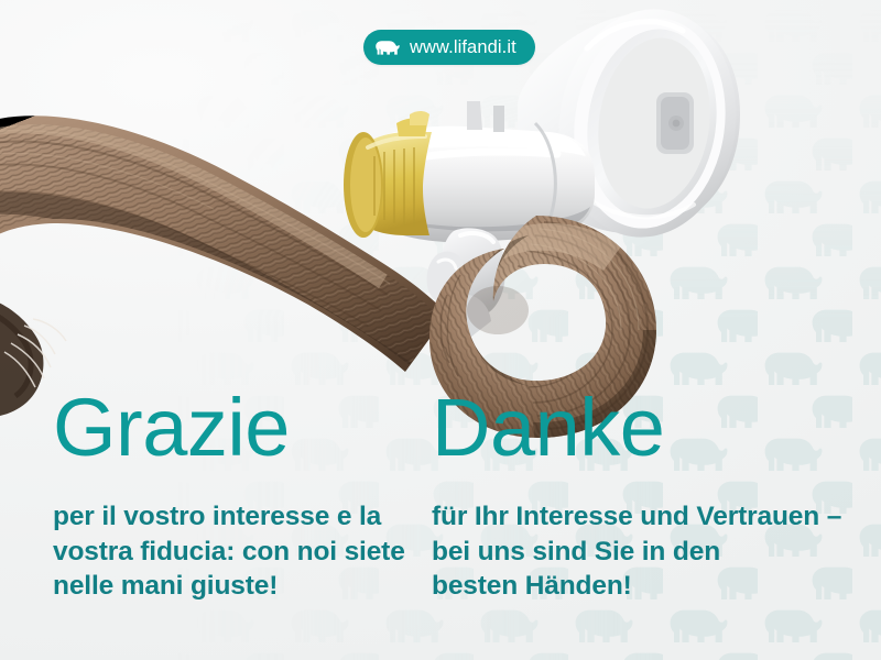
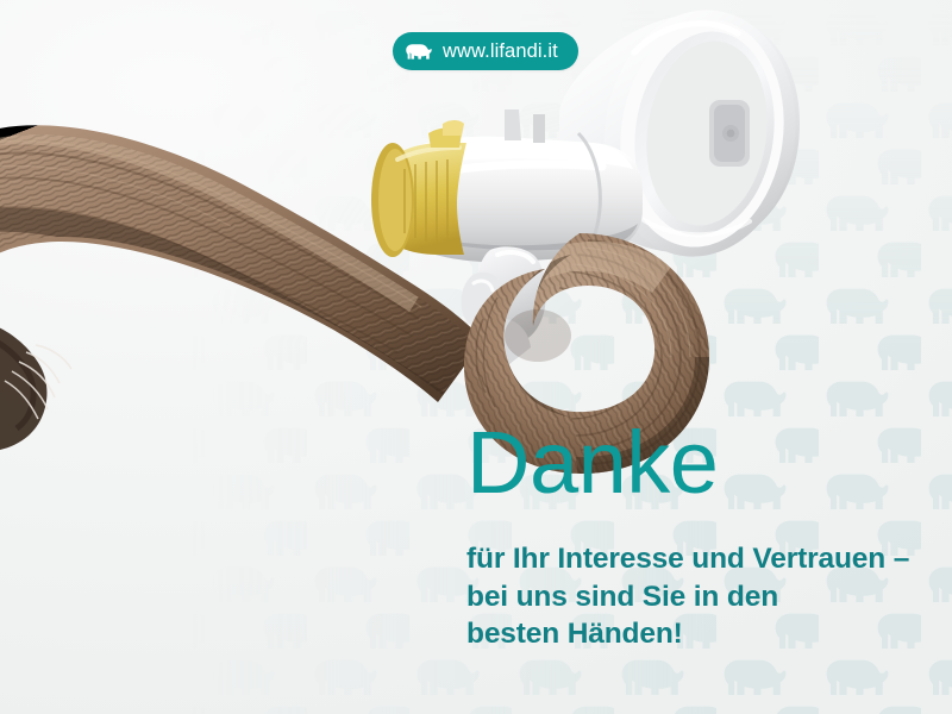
  www.lifandi.it
- Grazie
- per il vostro interesse e la
- vostra fiducia: con noi siete
- nelle mani giuste!
  Danke
  für Ihr Interesse und Vertrauen –
  bei uns sind Sie in den
  besten Händen!
